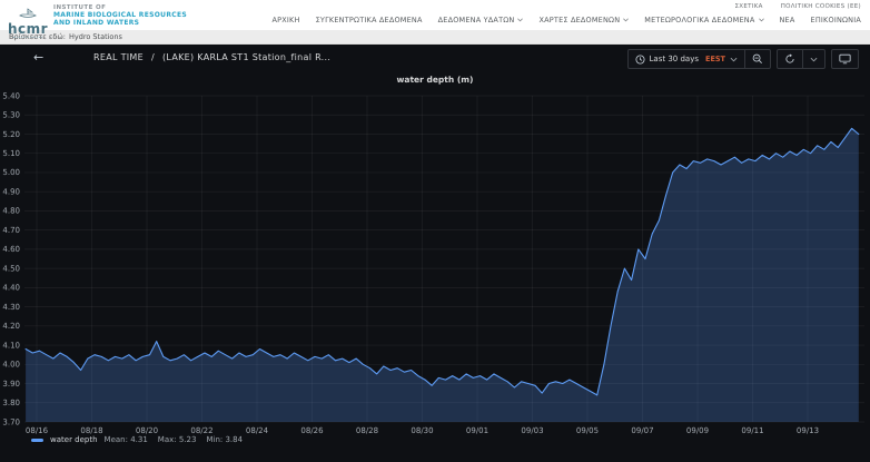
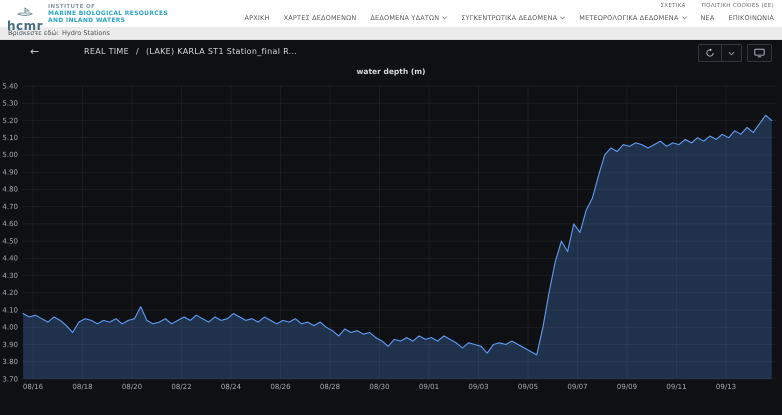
  hcmr
  ΑΡΧΙΚΗ
- ΣΥΓΚΕΝΤΡΩΤΙΚΑ ΔΕΔΟΜΕΝΑ
+ ΧΑΡΤΕΣ ΔΕΔΟΜΕΝΩΝ
  ΔΕΔΟΜΕΝΑ ΥΔΑΤΩΝ
- ΧΑΡΤΕΣ ΔΕΔΟΜΕΝΩΝ
+ ΣΥΓΚΕΝΤΡΩΤΙΚΑ ΔΕΔΟΜΕΝΑ
  ΜΕΤΕΩΡΟΛΟΓΙΚΑ ΔΕΔΟΜΕΝΑ
  ΝΕΑ
  ΕΠΙΚΟΙΝΩΝΙΑ
  Βρίσκεστε εδώ:
  Hydro Stations
  ←
  REAL TIME
  /
  (LAKE) KARLA ST1 Station_final R...
- Last 30 days
- EEST
  water depth (m)
  3.70
  3.80
  3.90
  4.00
  4.10
  4.20
  4.30
  4.40
  4.50
  4.60
  4.70
  4.80
  4.90
  5.00
  5.10
  5.20
  5.30
  5.40
  08/16
  08/18
  08/20
  08/22
  08/24
  08/26
  08/28
  08/30
  09/01
  09/03
  09/05
  09/07
  09/09
  09/11
  09/13
- water depth
- Mean: 4.31
- Max: 5.23
- Min: 3.84
